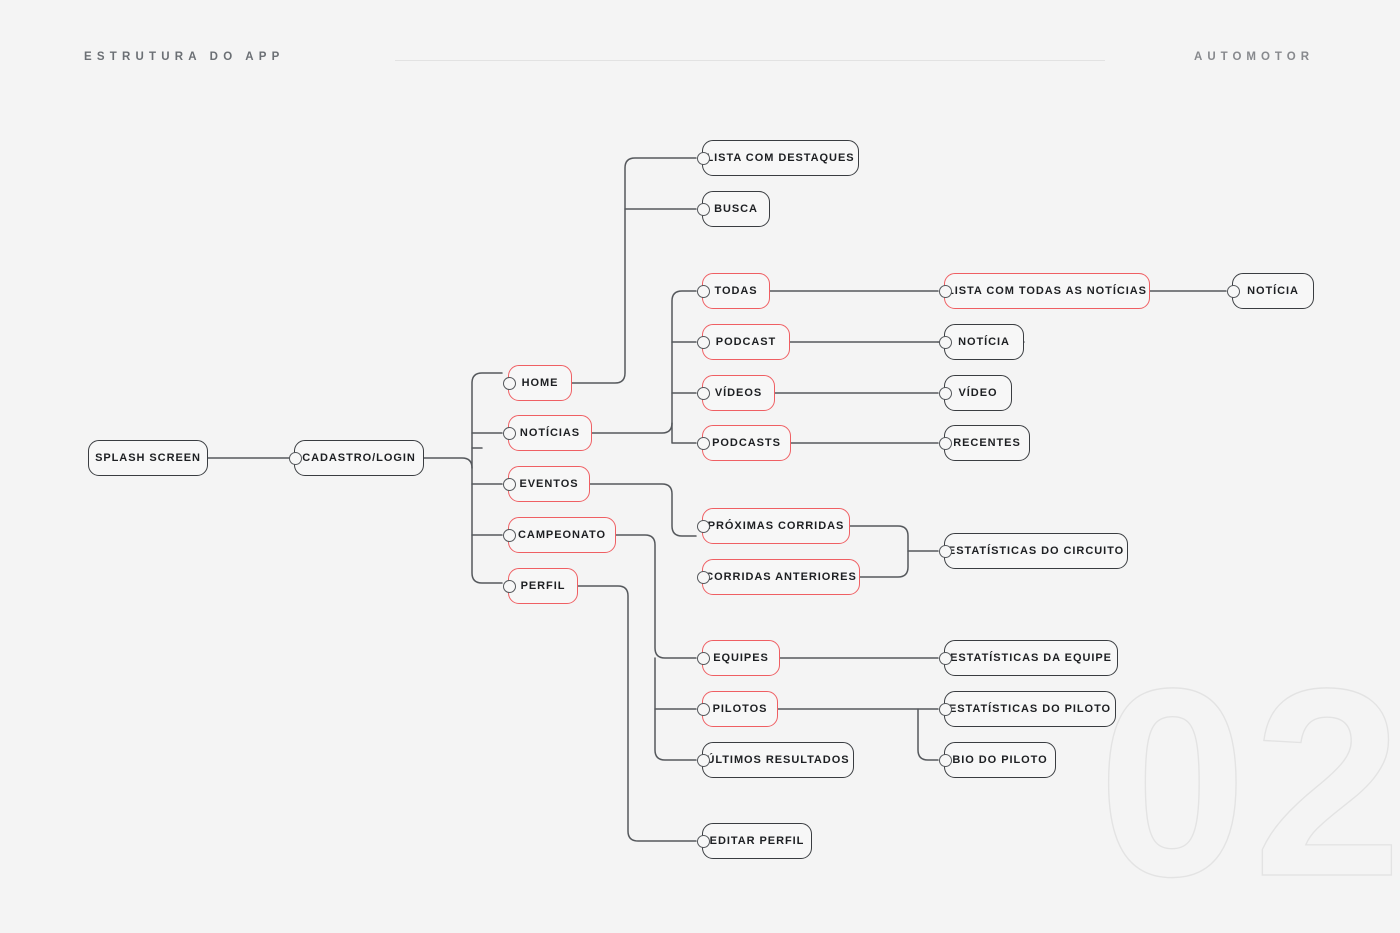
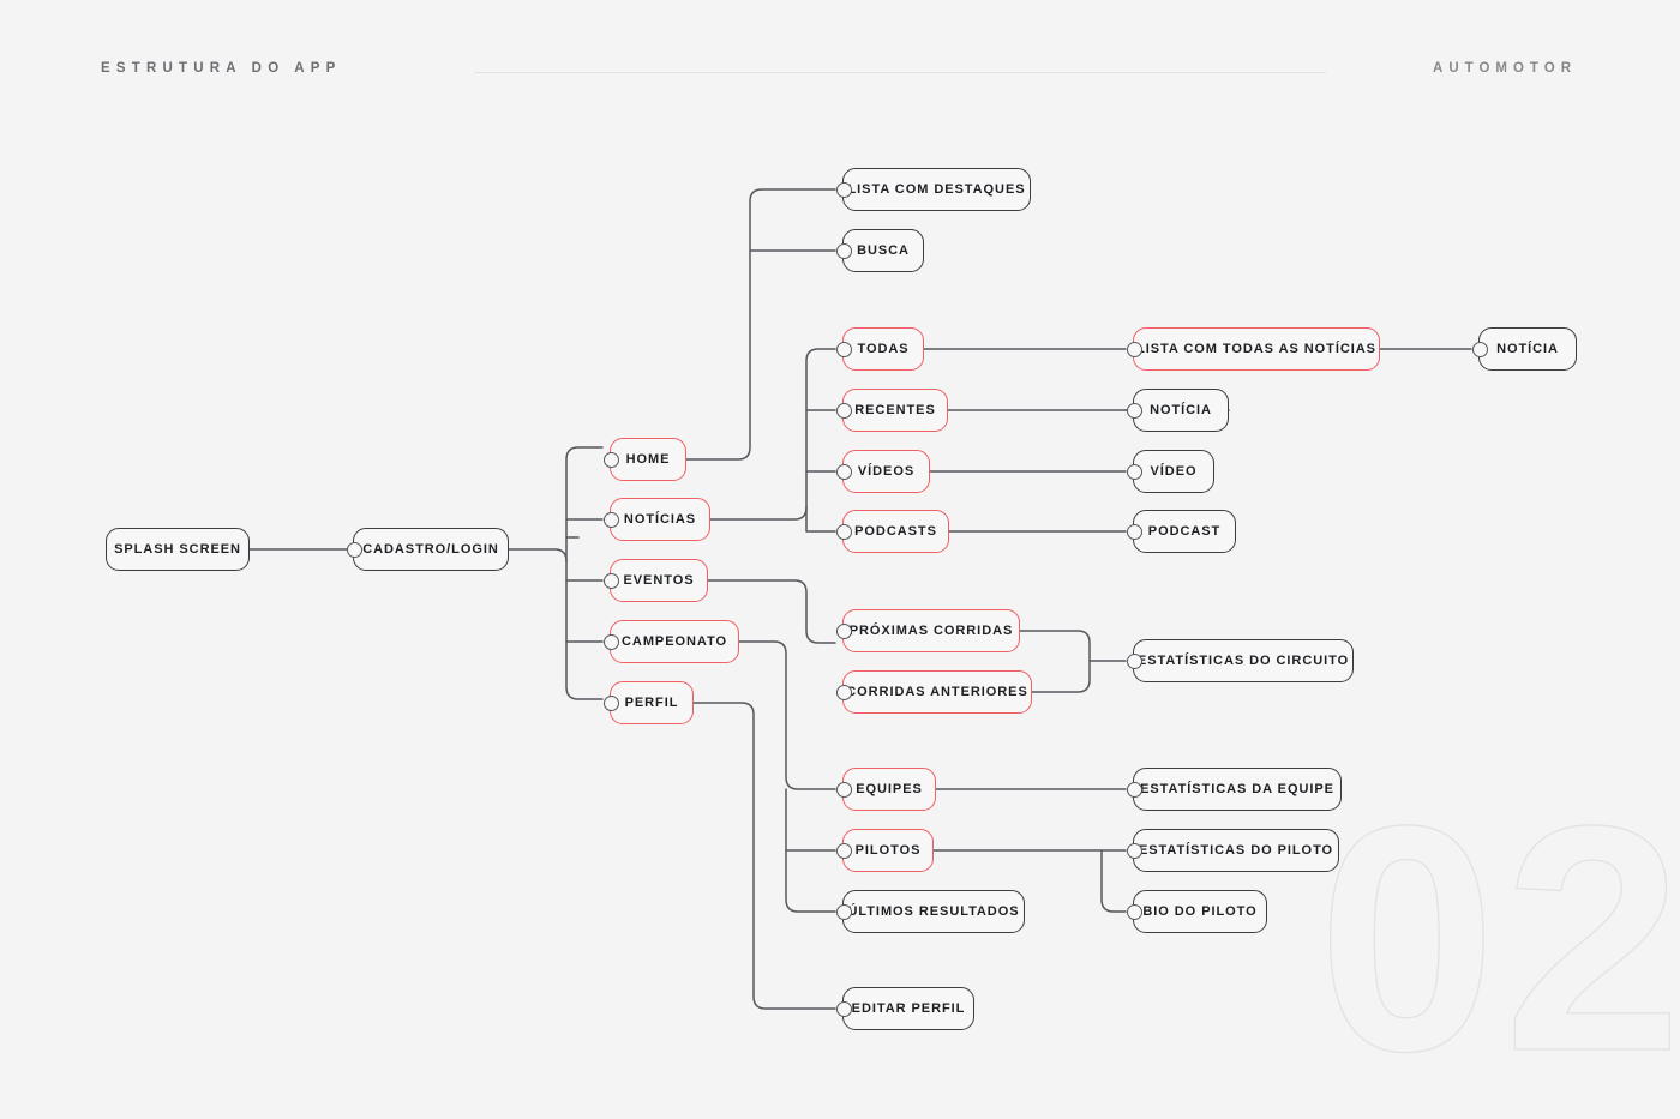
  ESTRUTURA DO APP
  AUTOMOTOR
  SPLASH SCREEN
  CADASTRO/LOGIN
  HOME
  NOTÍCIAS
  EVENTOS
  CAMPEONATO
  PERFIL
  LISTA COM DESTAQUES
  BUSCA
  TODAS
- PODCAST
+ RECENTES
  VÍDEOS
  PODCASTS
  ISTA COM TODAS AS NOTÍCIAS
  NOTÍCIA
  NOTÍCIA
  VÍDEO
- RECENTES
+ PODCAST
  PRÓXIMAS CORRIDAS
  CORRIDAS ANTERIORES
  ESTATÍSTICAS DO CIRCUITO
  EQUIPES
  PILOTOS
  ÚLTIMOS RESULTADOS
  ESTATÍSTICAS DA EQUIPE
  ESTATÍSTICAS DO PILOTO
  BIO DO PILOTO
  EDITAR PERFIL
  02
